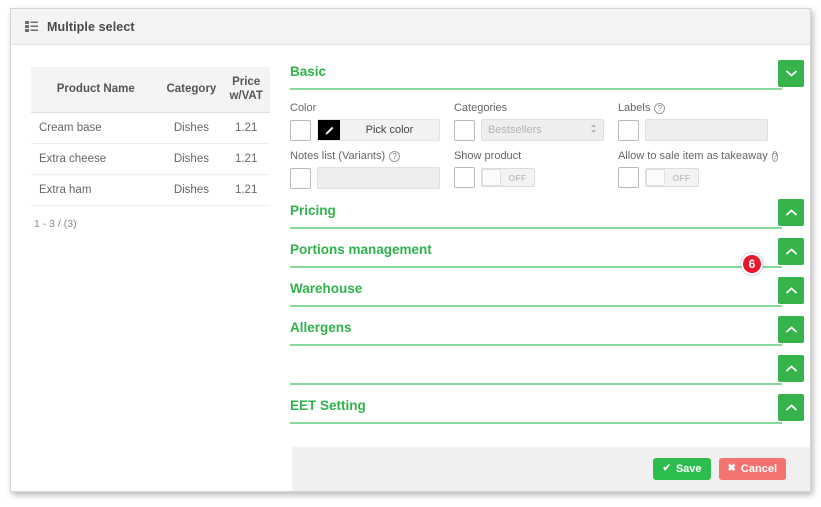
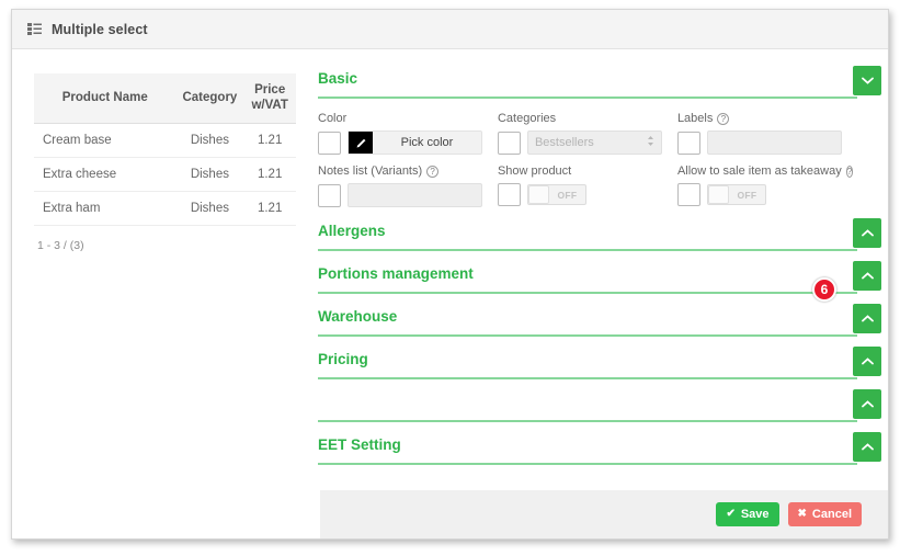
  Multiple select
  Product Name	Category	Price w/VAT
  Cream base	Dishes	1.21
  Extra cheese	Dishes	1.21
  Extra ham	Dishes	1.21
  1 - 3 / (3)
  Basic
  Color
  Pick color
  Categories
  Bestsellers
  Labels
  ?
  Notes list (Variants)
  ?
  Show product
  OFF
  Allow to sale item as takeaway
  ?
  OFF
- Pricing
+ Allergens
  Portions management
  Warehouse
- Allergens
+ Pricing
  EET Setting
  6
  ✔
  Save
  ✖
  Cancel
